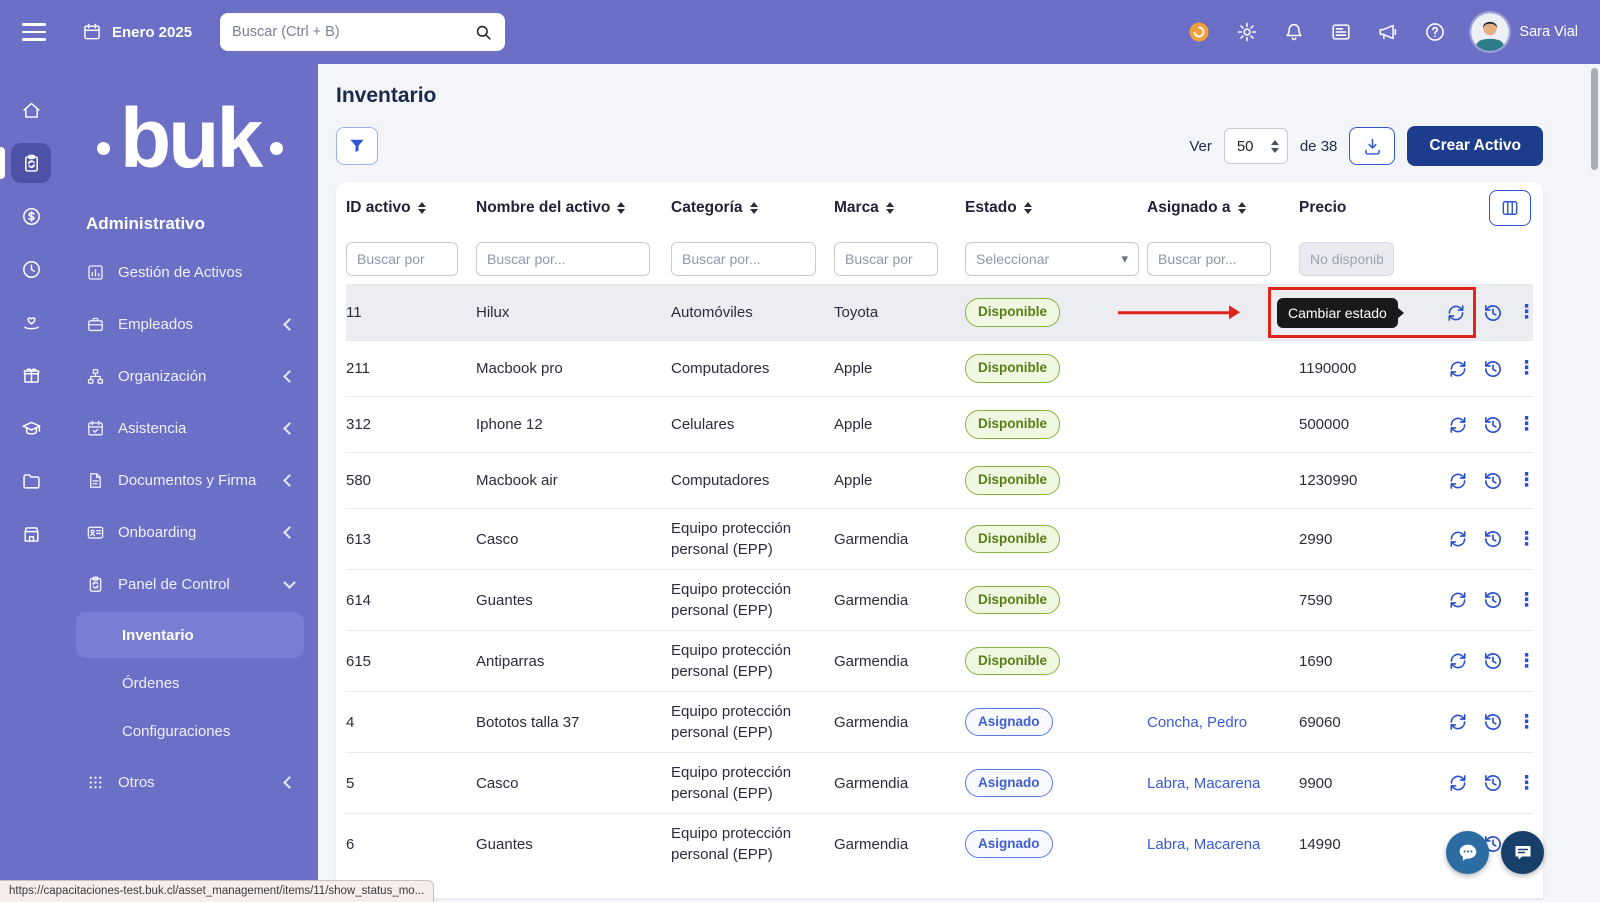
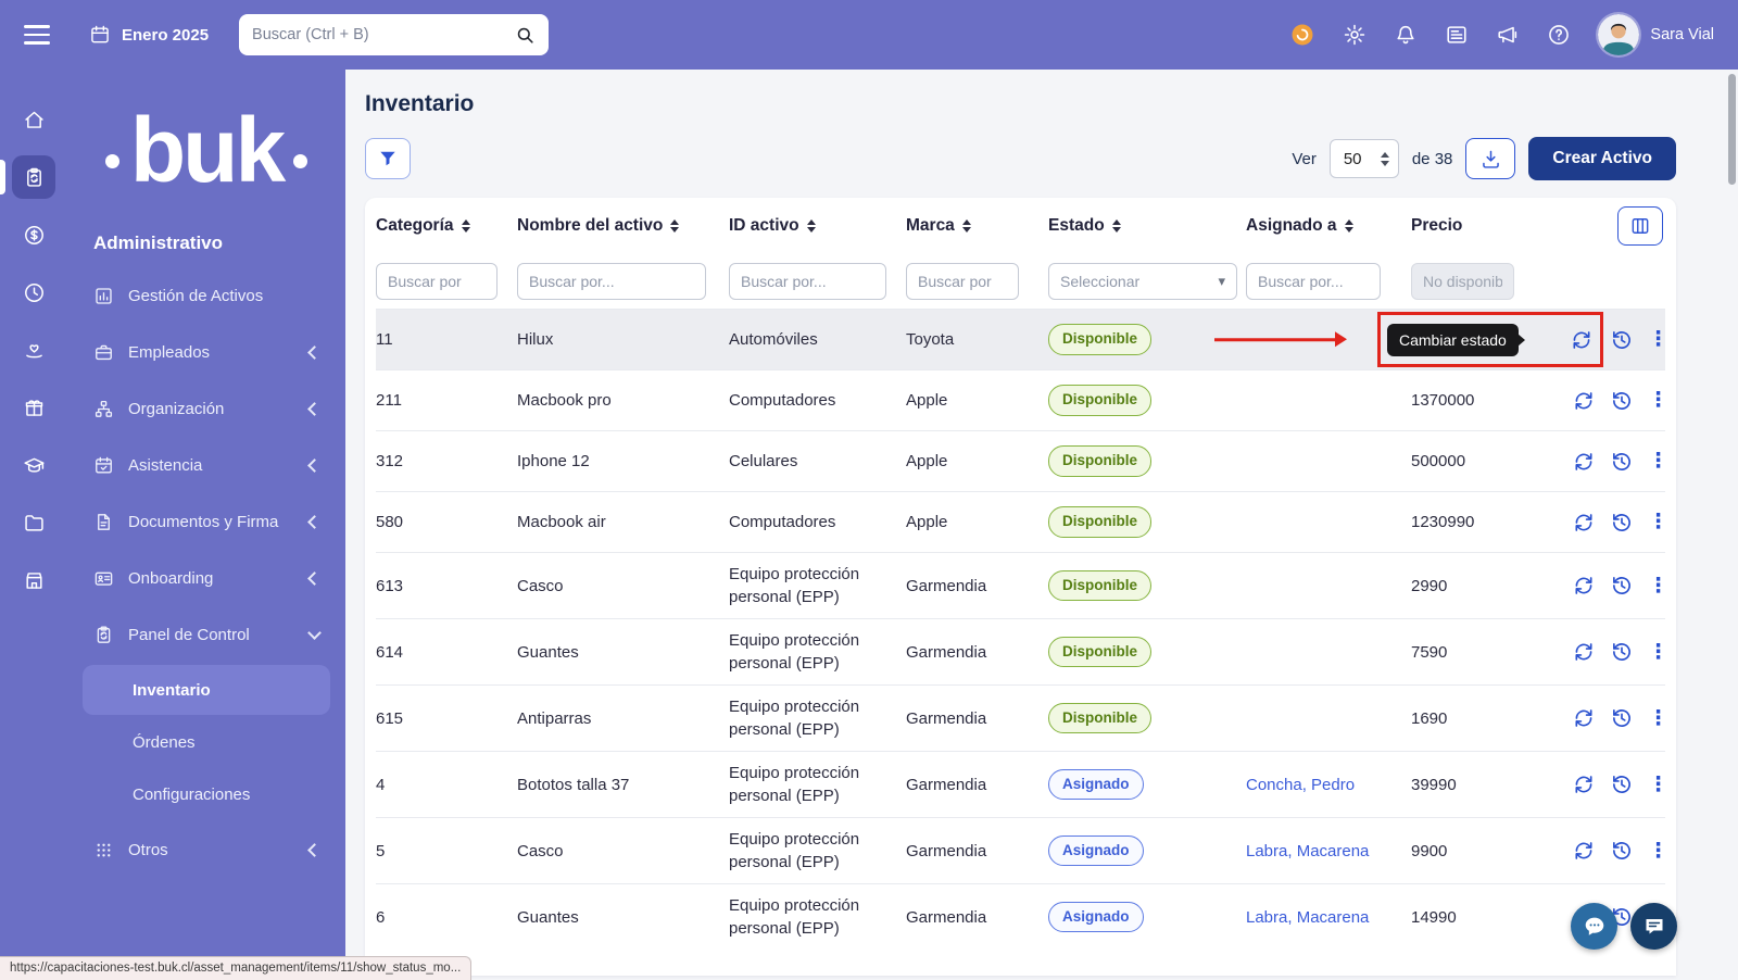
  Enero 2025
  Buscar (Ctrl + B)
  Sara Vial
  buk
  Administrativo
  Gestión de Activos
  Empleados
  Organización
  Asistencia
  Documentos y Firma
  Onboarding
  Panel de Control
  Inventario
  Órdenes
  Configuraciones
  Otros
  Inventario
  Ver
  50
  de 38
  Crear Activo
- ID activo
+ Categoría
  Nombre del activo
- Categoría
+ ID activo
  Marca
  Estado
  Asignado a
  Precio
  Buscar por
  Buscar por...
  Buscar por...
  Buscar por
  Seleccionar
  ▾
  Buscar por...
  No disponib
  11
  Hilux
  Automóviles
  Toyota
  Disponible
  ⋮
  Cambiar estado
  211
  Macbook pro
  Computadores
  Apple
  Disponible
- 1190000
+ 1370000
  ⋮
  312
  Iphone 12
  Celulares
  Apple
  Disponible
  500000
  ⋮
  580
  Macbook air
  Computadores
  Apple
  Disponible
  1230990
  ⋮
  613
  Casco
  Equipo protección personal (EPP)
  Garmendia
  Disponible
  2990
  ⋮
  614
  Guantes
  Equipo protección personal (EPP)
  Garmendia
  Disponible
  7590
  ⋮
  615
  Antiparras
  Equipo protección personal (EPP)
  Garmendia
  Disponible
  1690
  ⋮
  4
  Bototos talla 37
  Equipo protección personal (EPP)
  Garmendia
  Asignado
  Concha, Pedro
- 69060
+ 39990
  ⋮
  5
  Casco
  Equipo protección personal (EPP)
  Garmendia
  Asignado
  Labra, Macarena
  9900
  ⋮
  6
  Guantes
  Equipo protección personal (EPP)
  Garmendia
  Asignado
  Labra, Macarena
  14990
  https://capacitaciones-test.buk.cl/asset_management/items/11/show_status_mo...
